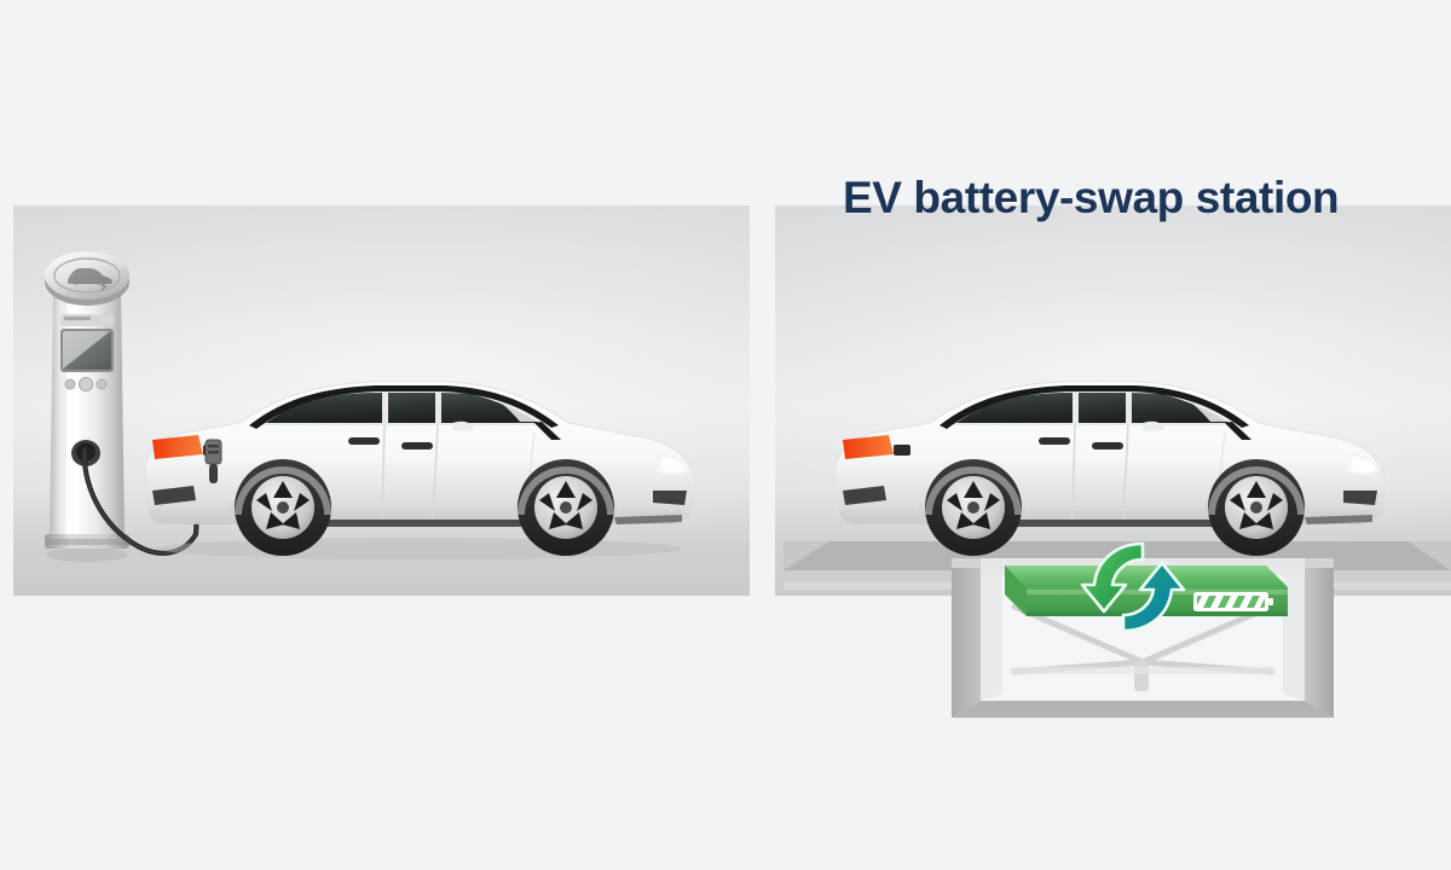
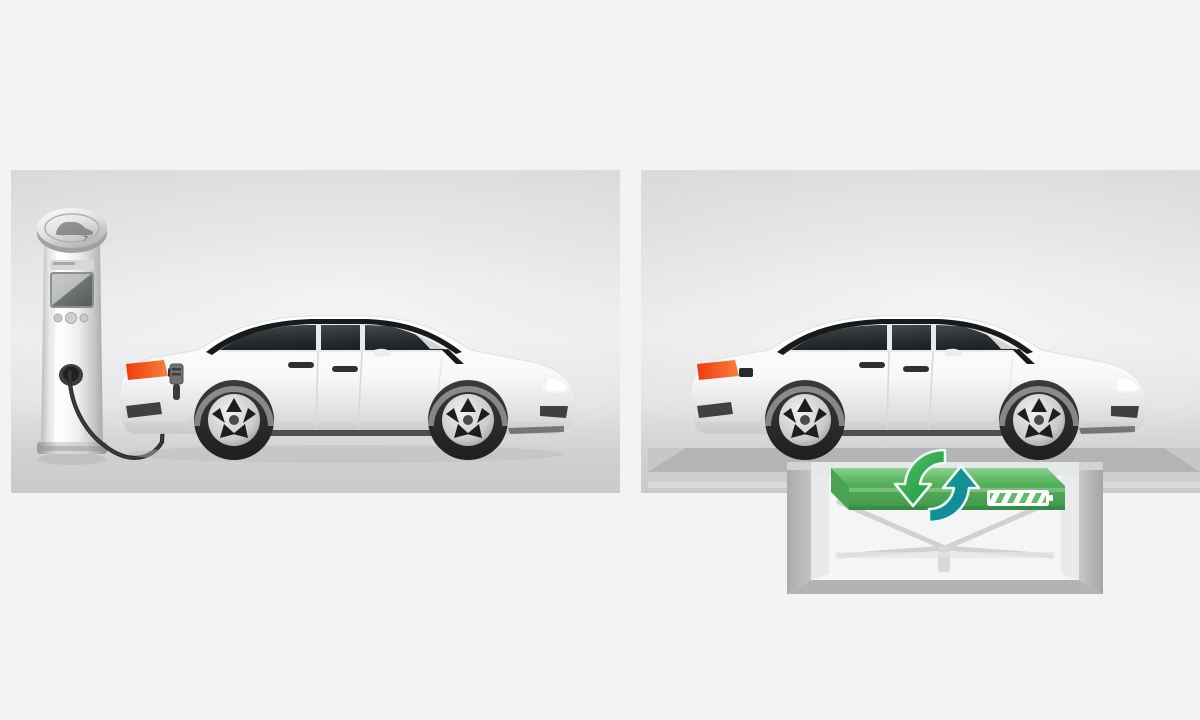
- EV battery-swap station
